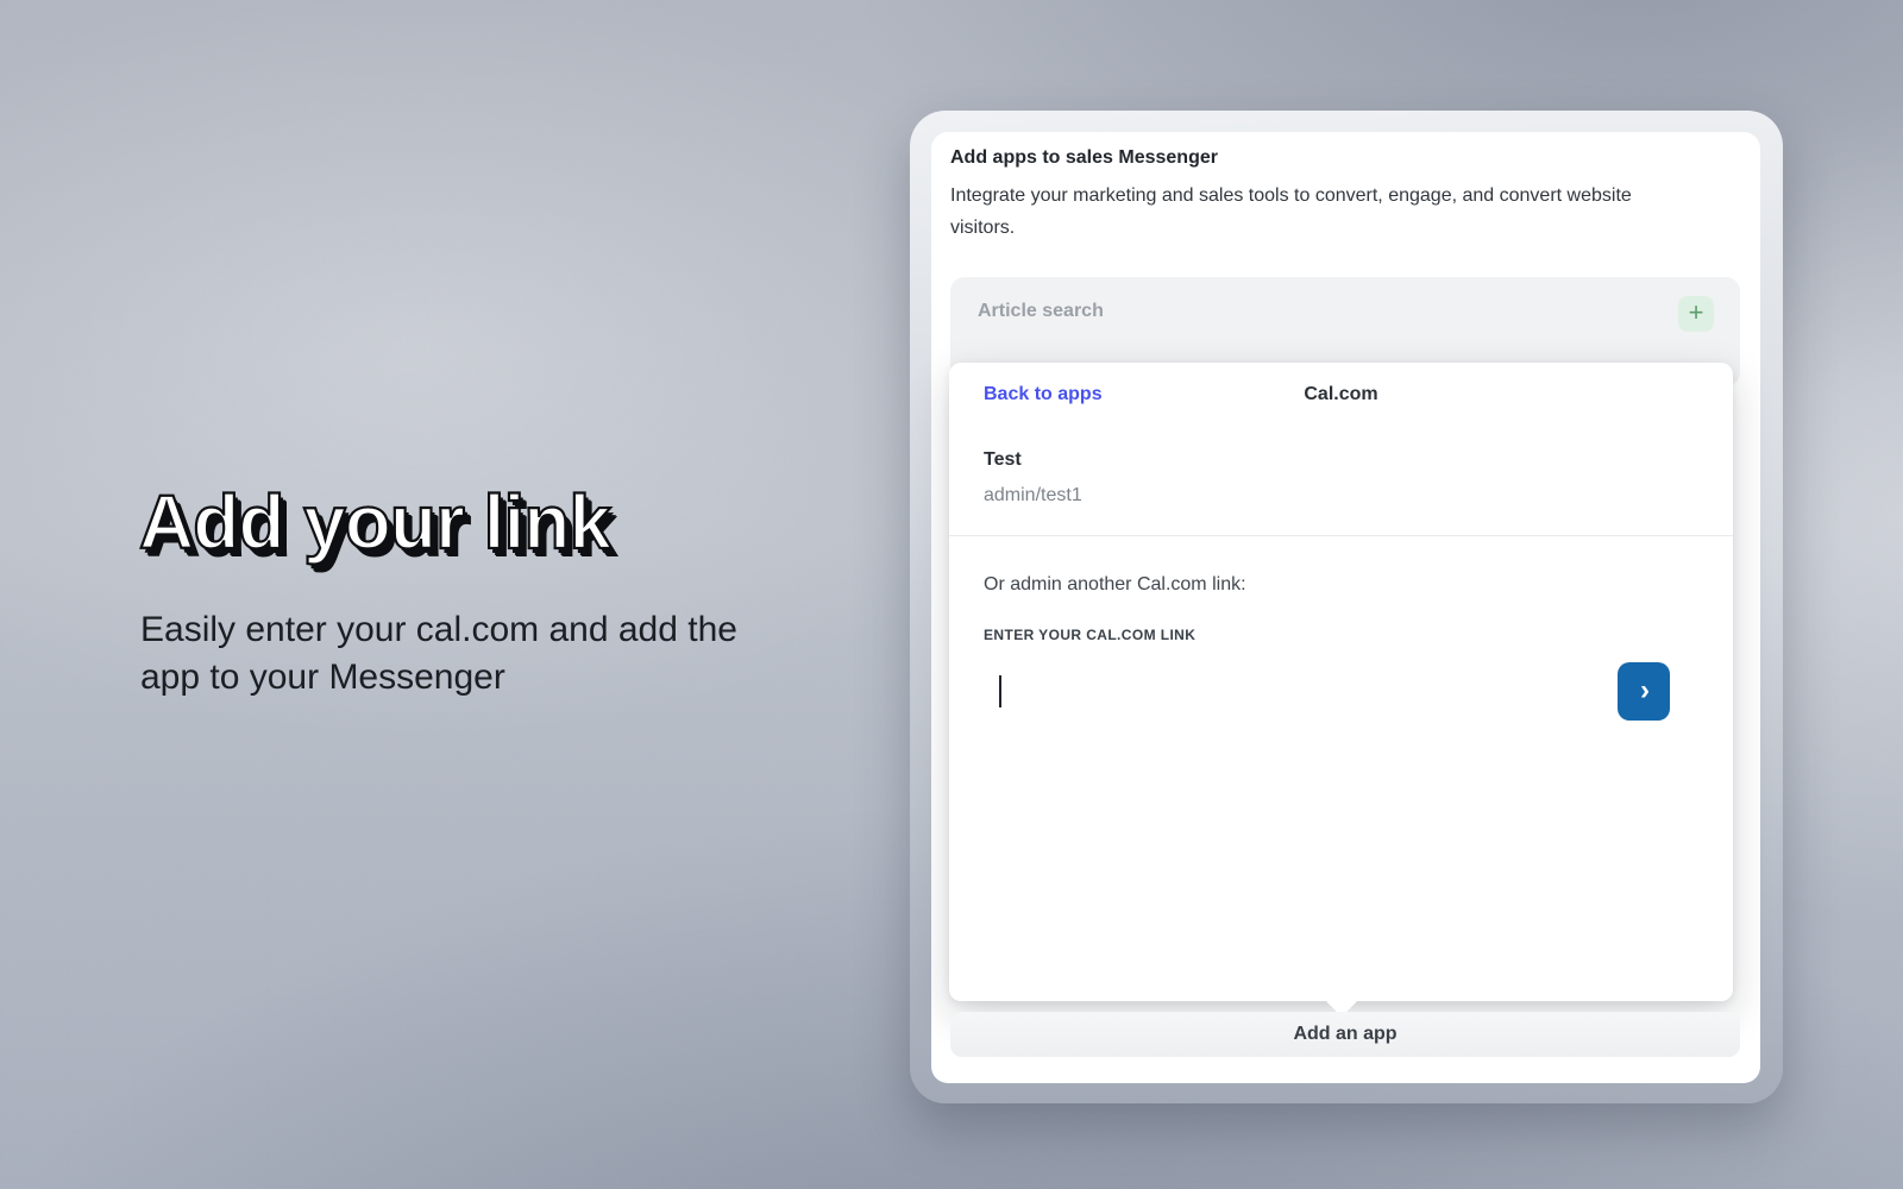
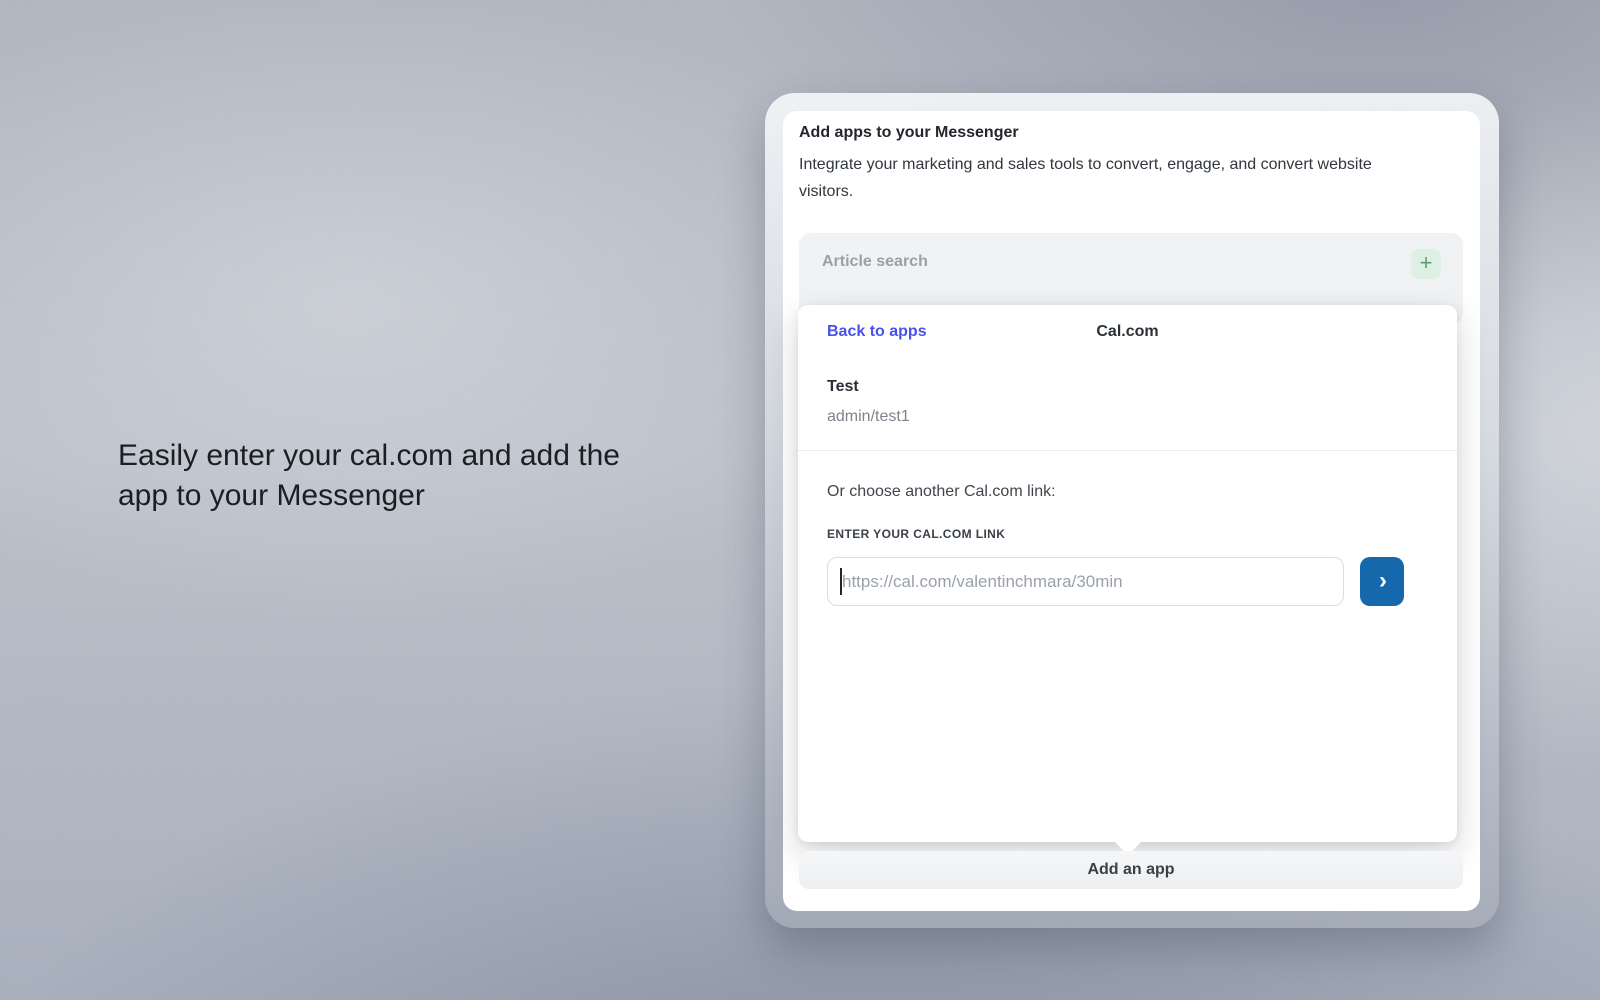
- Add your link
  Easily enter your cal.com and add the app to your Messenger
- Add apps to sales Messenger
+ Add apps to your Messenger
  Integrate your marketing and sales tools to convert, engage, and convert website visitors.
  Article search
  +
  Back to apps
  Cal.com
  Test
  admin/test1
- Or admin another Cal.com link:
+ Or choose another Cal.com link:
  ENTER YOUR CAL.COM LINK
+ https://cal.com/valentinchmara/30min
  ›
  Add an app
